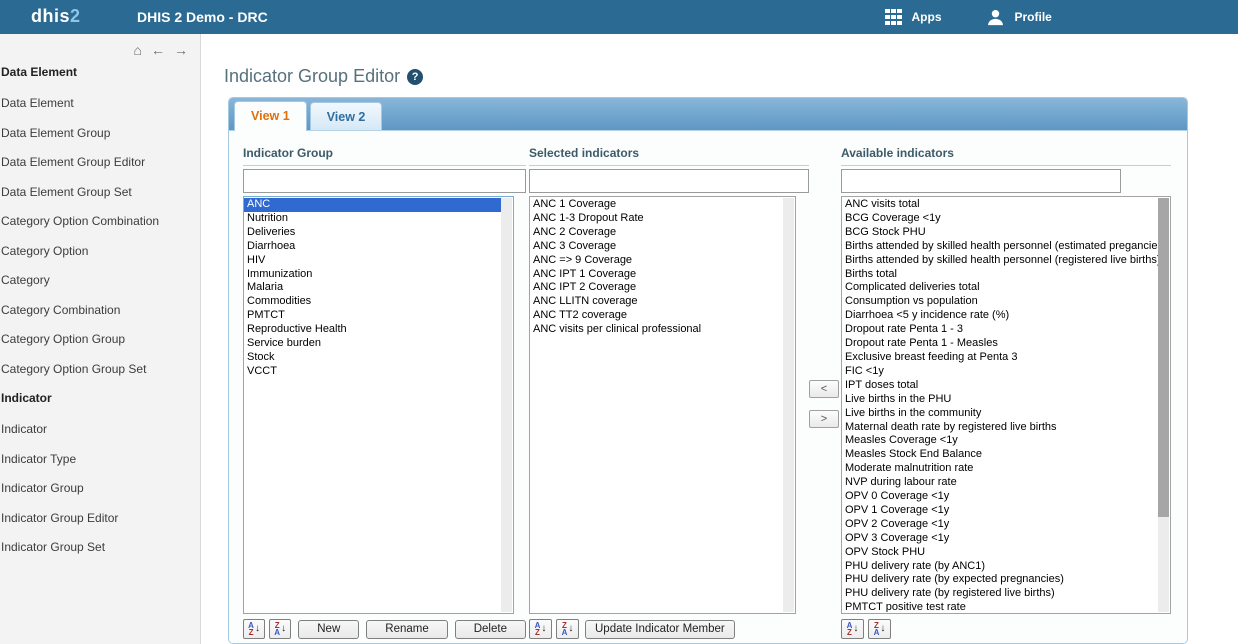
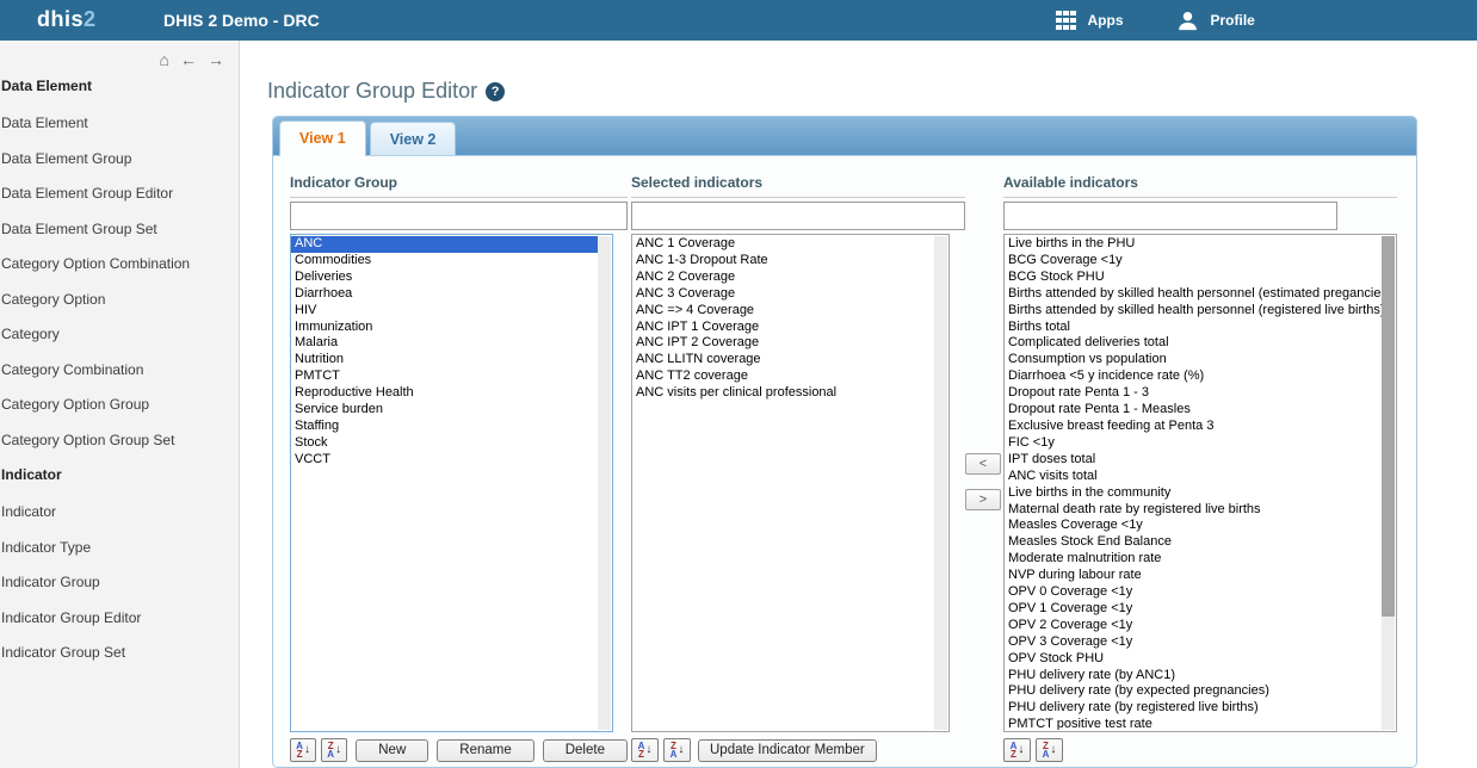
  dhis2
  DHIS 2 Demo - DRC
  Apps
  Profile
  ⌂
  ←
  →
  Data Element
  Data Element
  Data Element Group
  Data Element Group Editor
  Data Element Group Set
  Category Option Combination
  Category Option
  Category
  Category Combination
  Category Option Group
  Category Option Group Set
  Indicator
  Indicator
  Indicator Type
  Indicator Group
  Indicator Group Editor
  Indicator Group Set
  Indicator Group Editor
  ?
  View 1
  View 2
  Indicator Group
  ANC
- Nutrition
+ Commodities
  Deliveries
  Diarrhoea
  HIV
  Immunization
  Malaria
- Commodities
+ Nutrition
  PMTCT
  Reproductive Health
  Service burden
+ Staffing
  Stock
  VCCT
  A
  Z
  ↓
  Z
  A
  ↓
  New
  Rename
  Delete
  Selected indicators
  ANC 1 Coverage
  ANC 1-3 Dropout Rate
  ANC 2 Coverage
  ANC 3 Coverage
- ANC => 9 Coverage
+ ANC => 4 Coverage
  ANC IPT 1 Coverage
  ANC IPT 2 Coverage
  ANC LLITN coverage
  ANC TT2 coverage
  ANC visits per clinical professional
  A
  Z
  ↓
  Z
  A
  ↓
  Update Indicator Member
  <
  >
  Available indicators
- ANC visits total
+ Live births in the PHU
  BCG Coverage <1y
  BCG Stock PHU
  Births attended by skilled health personnel (estimated pregancie
  Births attended by skilled health personnel (registered live births
  Births total
  Complicated deliveries total
  Consumption vs population
  Diarrhoea <5 y incidence rate (%)
  Dropout rate Penta 1 - 3
  Dropout rate Penta 1 - Measles
  Exclusive breast feeding at Penta 3
  FIC <1y
  IPT doses total
- Live births in the PHU
+ ANC visits total
  Live births in the community
  Maternal death rate by registered live births
  Measles Coverage <1y
  Measles Stock End Balance
  Moderate malnutrition rate
  NVP during labour rate
  OPV 0 Coverage <1y
  OPV 1 Coverage <1y
  OPV 2 Coverage <1y
  OPV 3 Coverage <1y
  OPV Stock PHU
  PHU delivery rate (by ANC1)
  PHU delivery rate (by expected pregnancies)
  PHU delivery rate (by registered live births)
  PMTCT positive test rate
  A
  Z
  ↓
  Z
  A
  ↓
